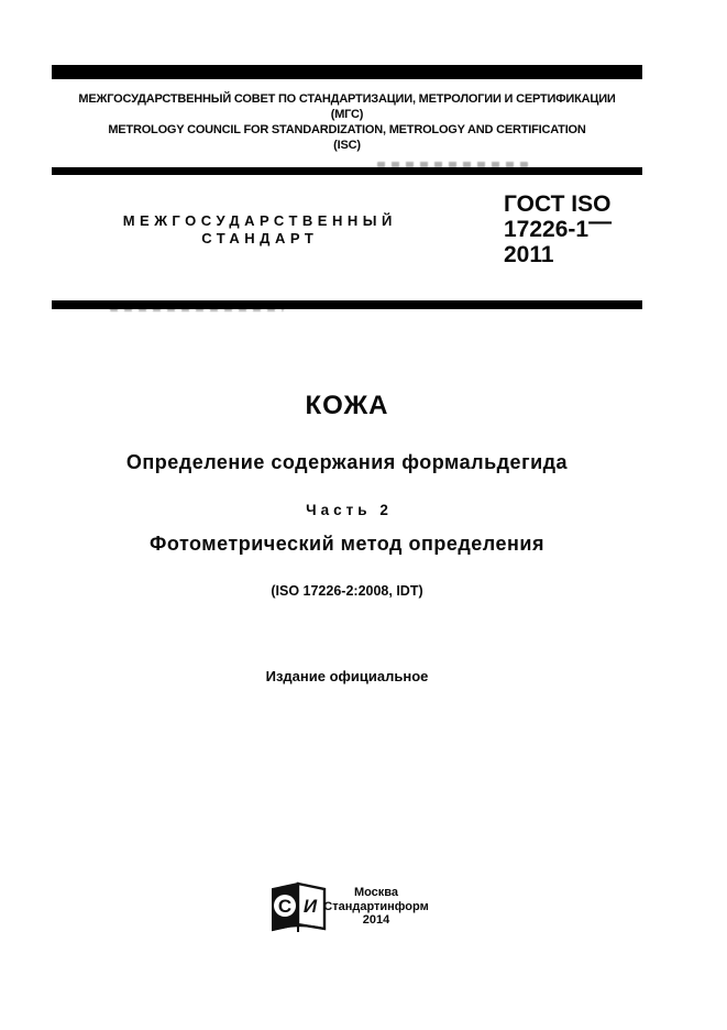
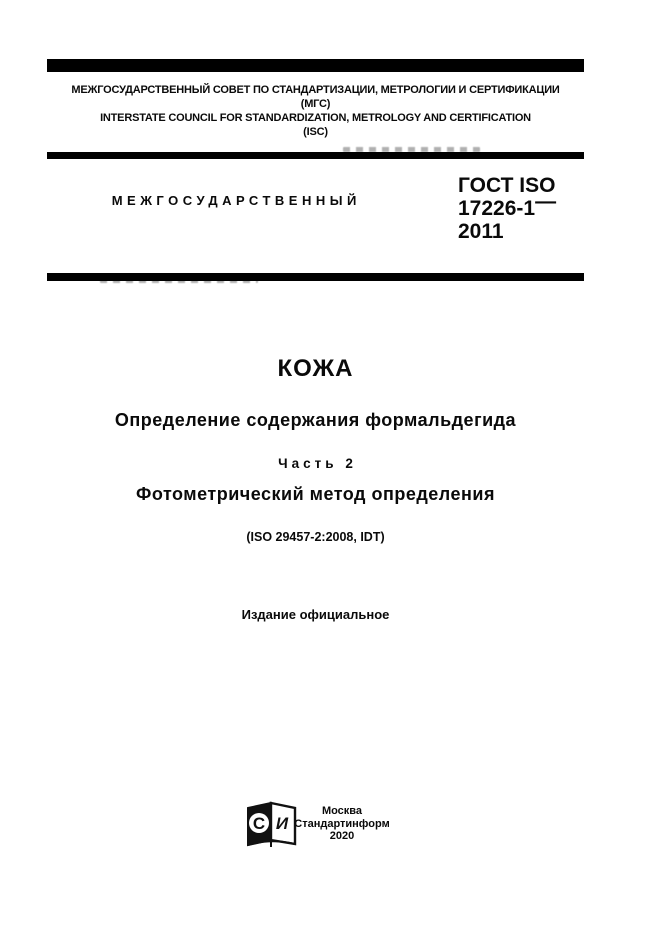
  МЕЖГОСУДАРСТВЕННЫЙ СОВЕТ ПО СТАНДАРТИЗАЦИИ, МЕТРОЛОГИИ И СЕРТИФИКАЦИИ
  (МГС)
- METROLOGY COUNCIL FOR STANDARDIZATION, METROLOGY AND CERTIFICATION
+ INTERSTATE COUNCIL FOR STANDARDIZATION, METROLOGY AND CERTIFICATION
  (ISC)
  МЕЖГОСУДАРСТВЕННЫЙ
- СТАНДАРТ
  ГОСТ ISO
  17226-1—
  2011
  КОЖА
  Определение содержания формальдегида
  Часть 2
  Фотометрический метод определения
- (ISO 17226-2:2008, IDT)
+ (ISO 29457-2:2008, IDT)
  Издание официальное
  С
  И
  Москва
  Стандартинформ
- 2014
+ 2020
